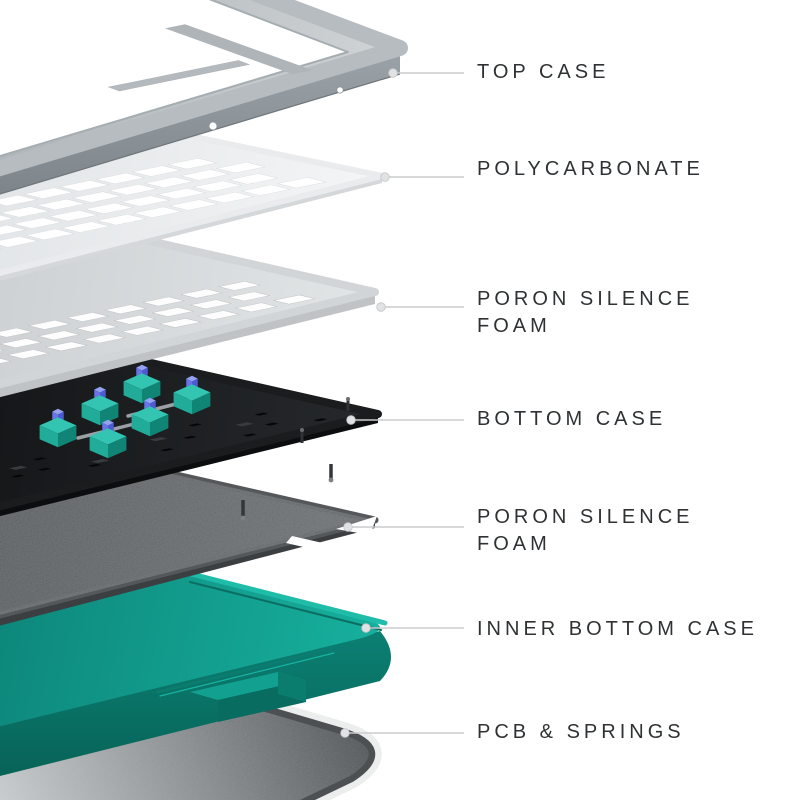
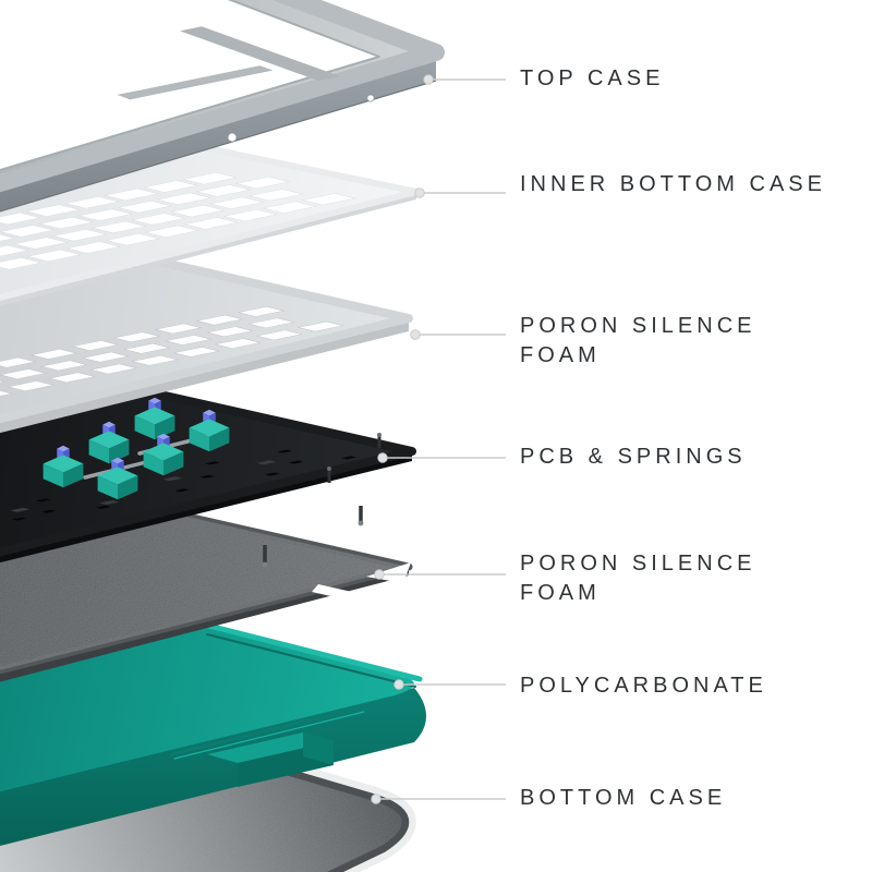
  TOP CASE
- POLYCARBONATE
+ INNER BOTTOM CASE
  PORON SILENCE
  FOAM
- BOTTOM CASE
+ PCB & SPRINGS
  PORON SILENCE
  FOAM
- INNER BOTTOM CASE
+ POLYCARBONATE
- PCB & SPRINGS
+ BOTTOM CASE
